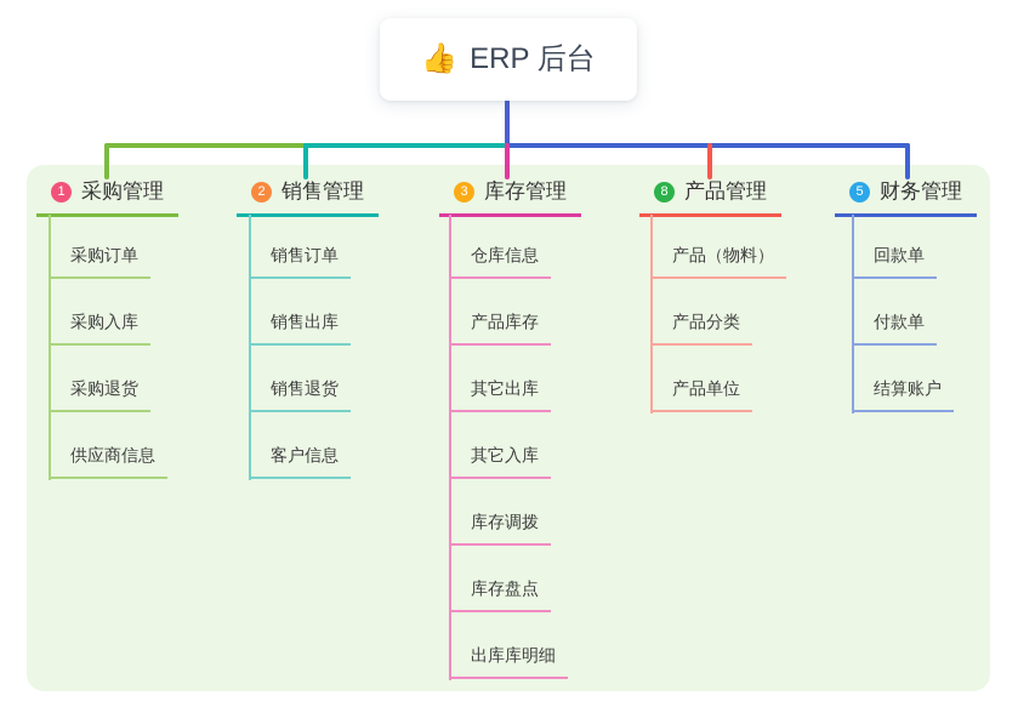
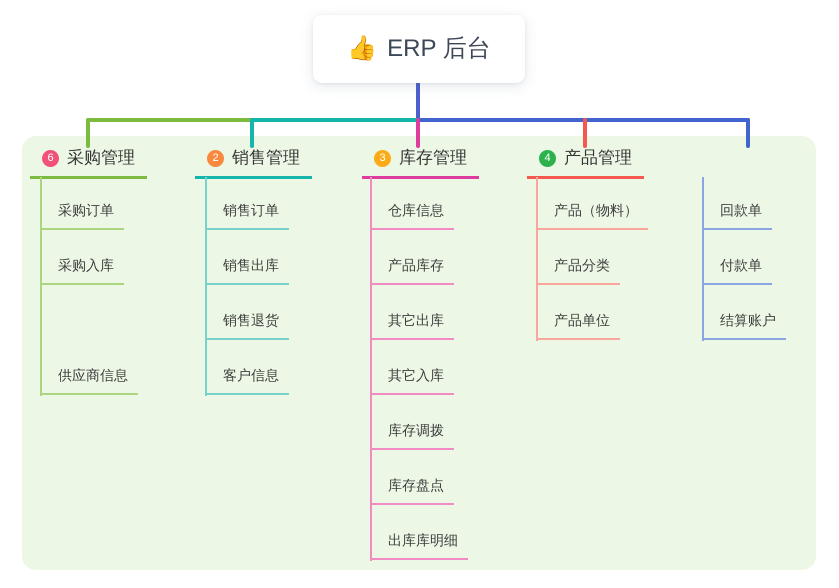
  👍
  ERP 后台
- 1
+ 6
  采购管理
  2
  销售管理
  3
  库存管理
- 8
+ 4
  产品管理
- 5
- 财务管理
  采购订单
  采购入库
- 采购退货
  供应商信息
  销售订单
  销售出库
  销售退货
  客户信息
  仓库信息
  产品库存
  其它出库
  其它入库
  库存调拨
  库存盘点
  出库库明细
  产品（物料）
  产品分类
  产品单位
  回款单
  付款单
  结算账户
